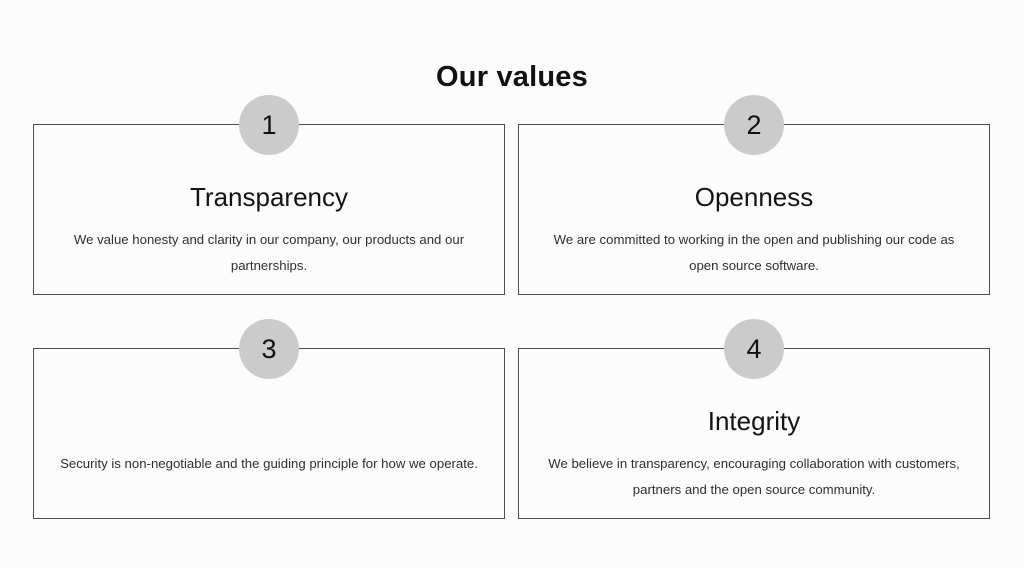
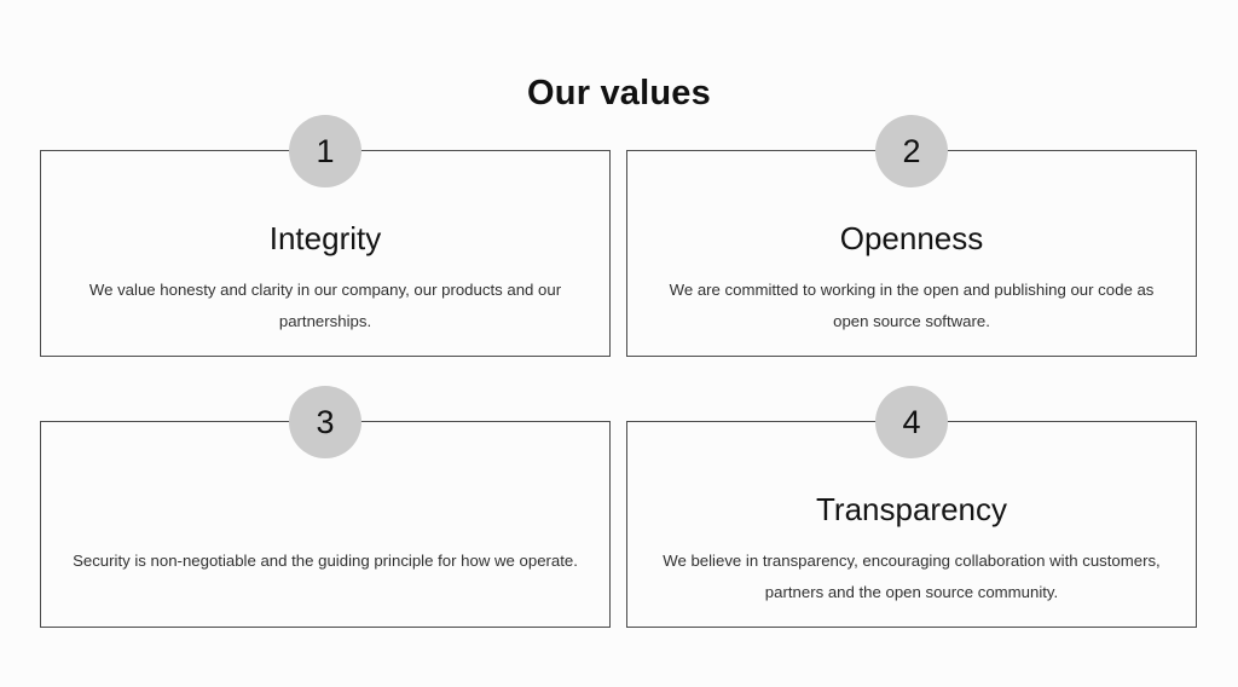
  Our values
  1
- Transparency
+ Integrity
  We value honesty and clarity in our company, our products and our partnerships.
  2
  Openness
  We are committed to working in the open and publishing our code as open source software.
  3
  Security is non-negotiable and the guiding principle for how we operate.
  4
- Integrity
+ Transparency
  We believe in transparency, encouraging collaboration with customers, partners and the open source community.
